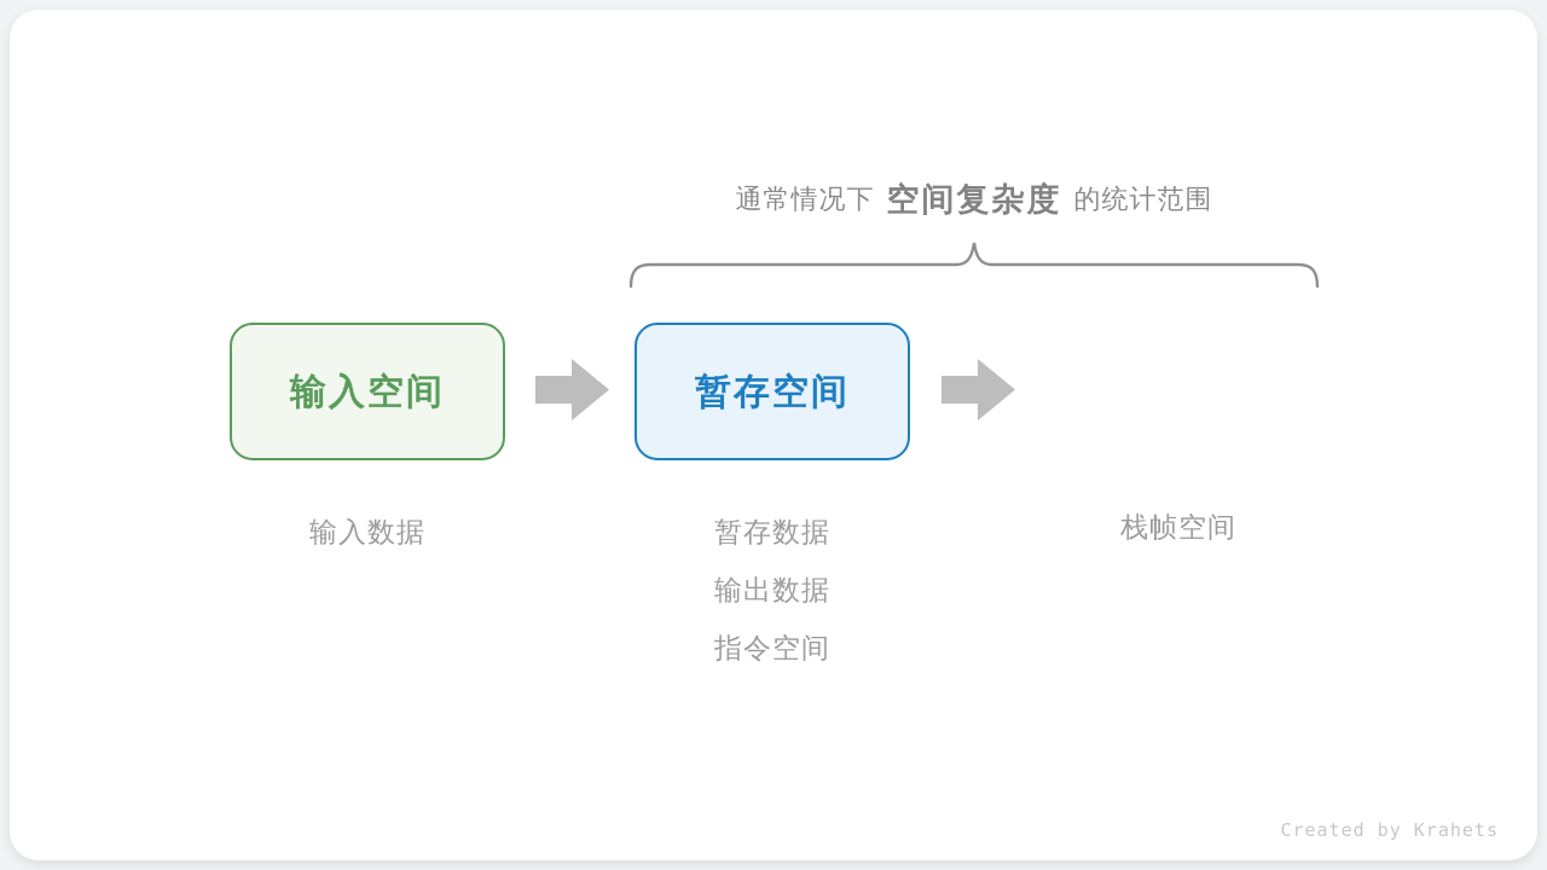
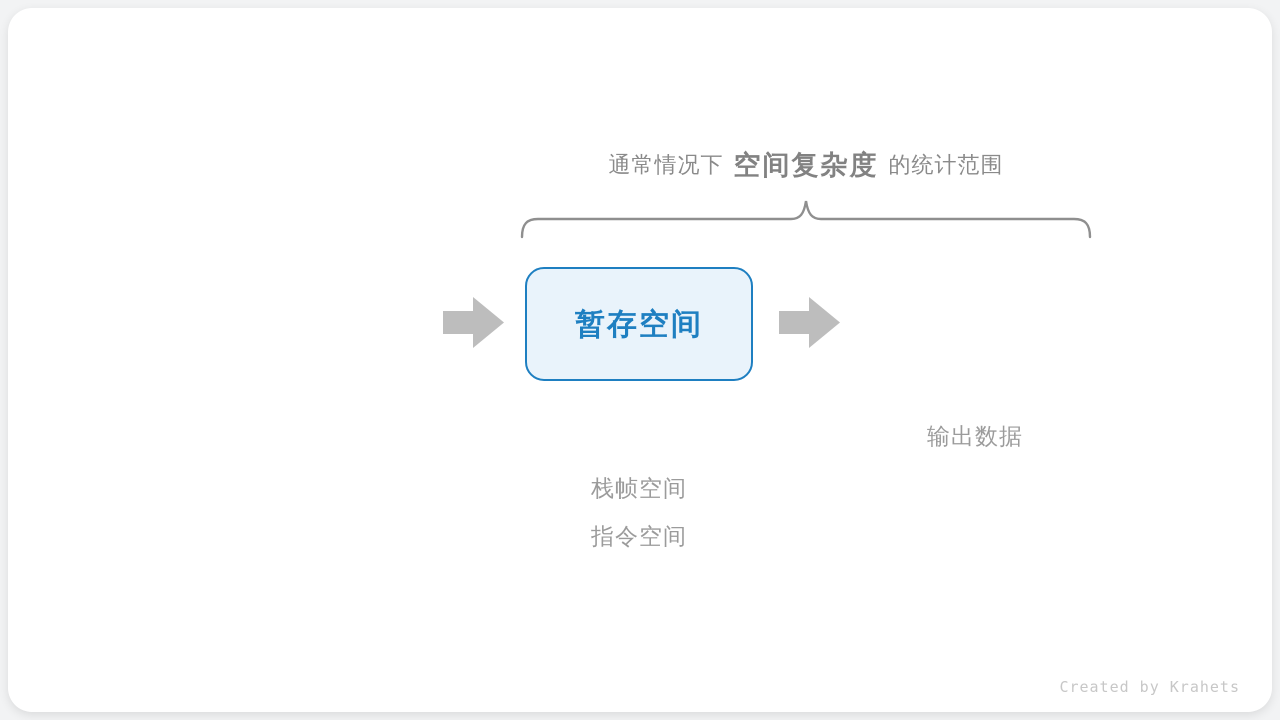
  通常情况下 空间复杂度 的统计范围
- 输入空间
  暂存空间
- 输入数据
- 暂存数据
- 输出数据
+ 栈帧空间
  指令空间
- 栈帧空间
+ 输出数据
  Created by Krahets
